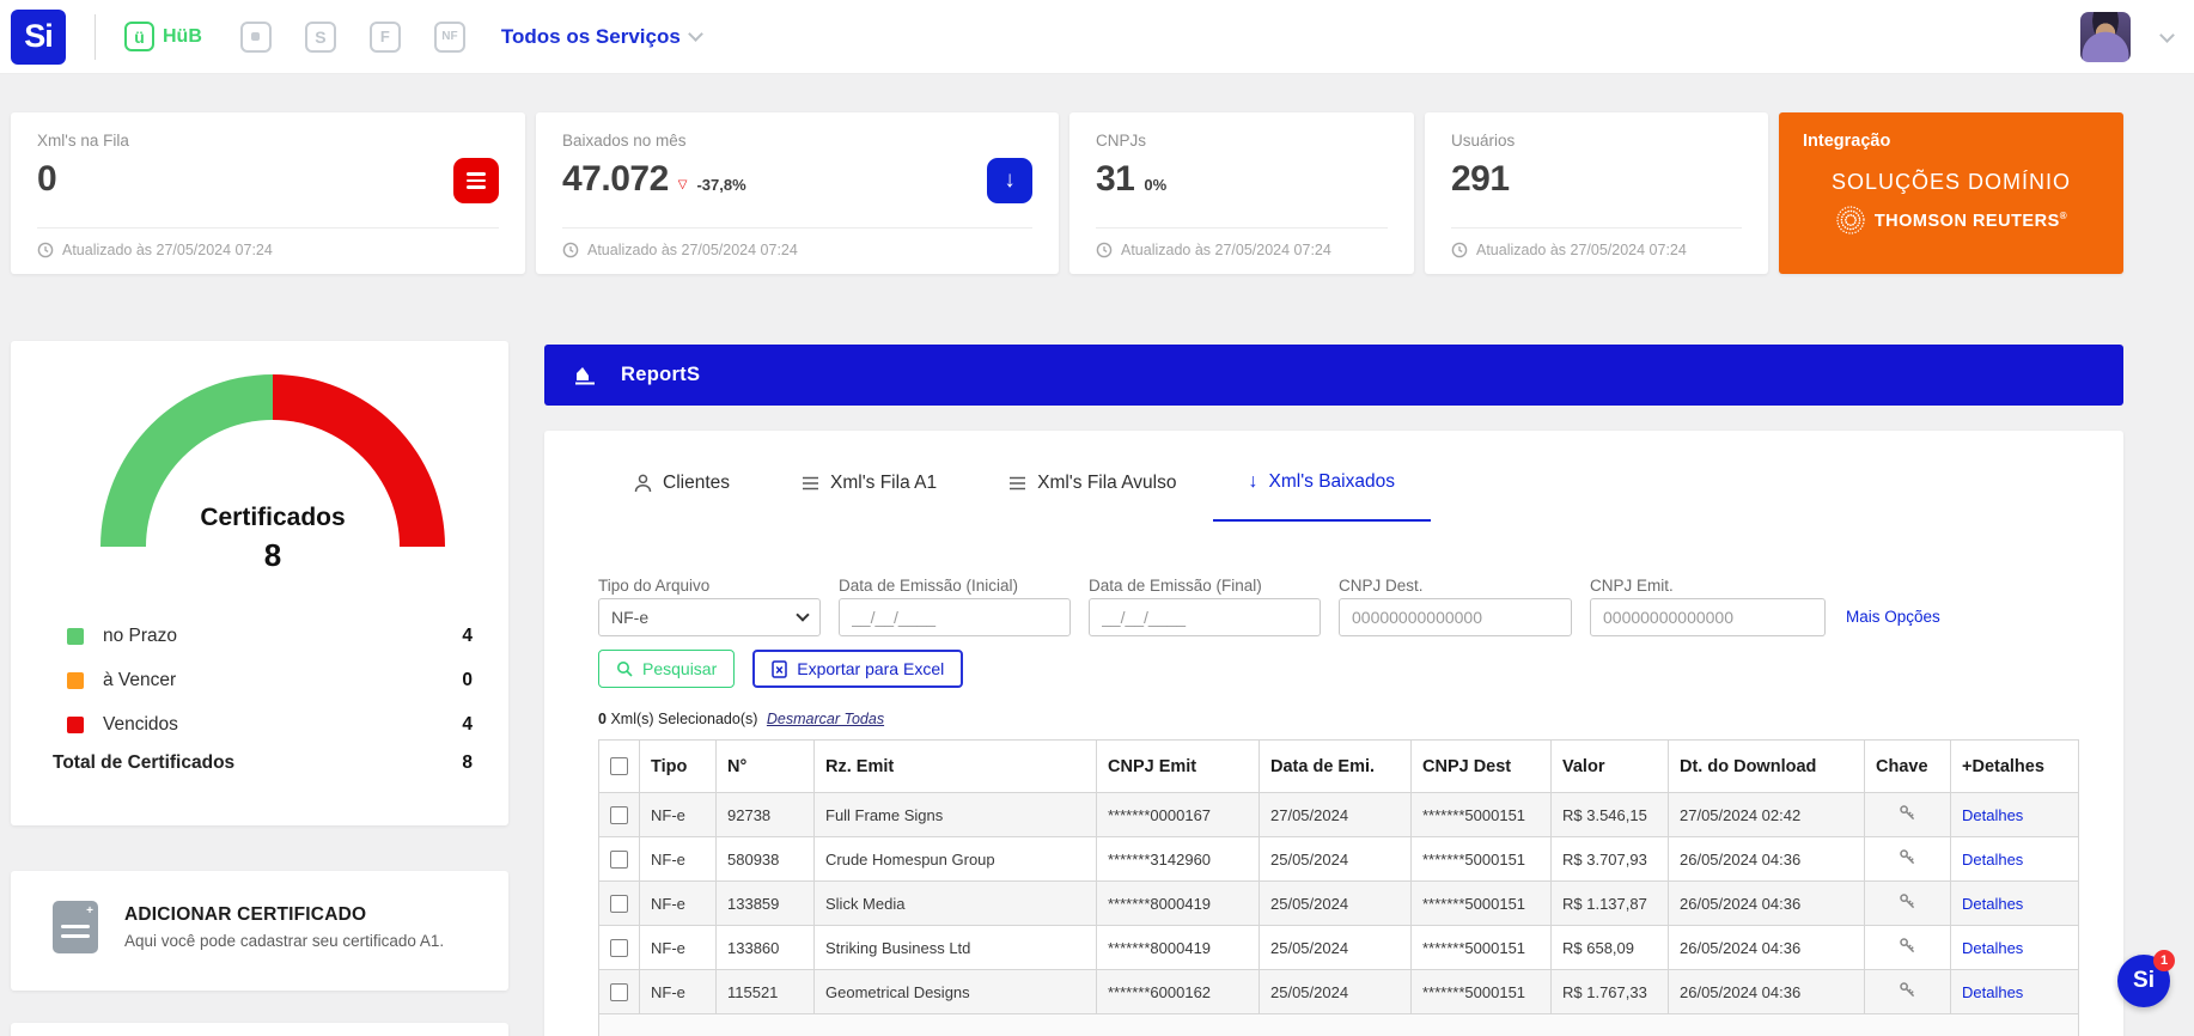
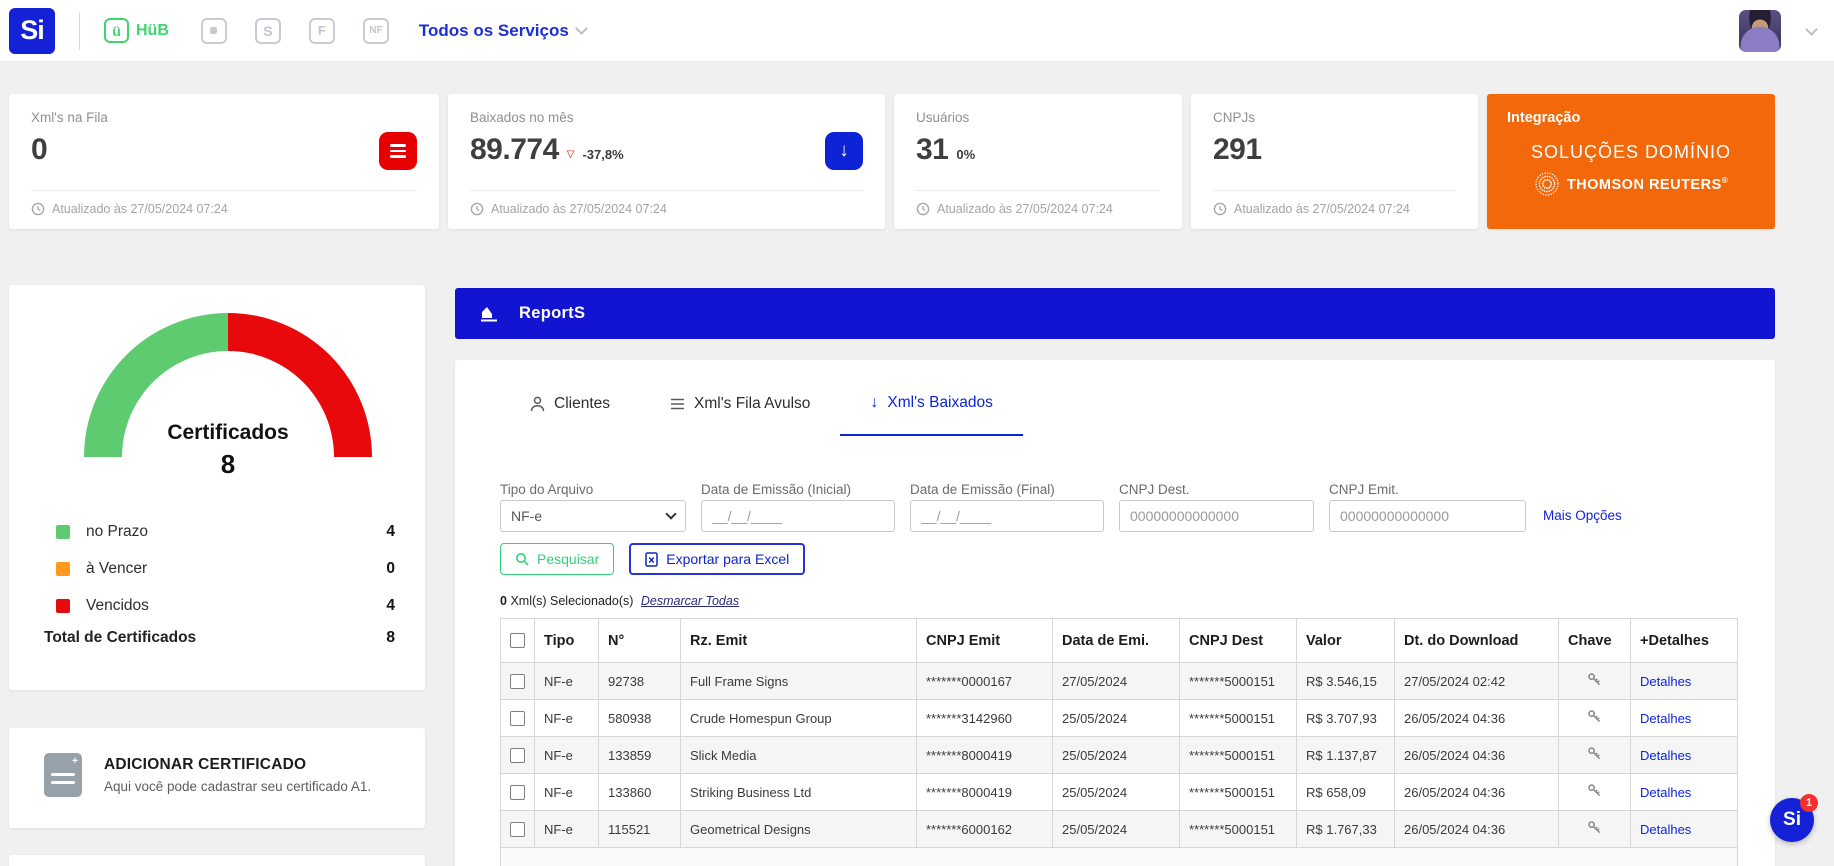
  Si
  ü
  HüB
  S
  F
  NF
  Todos os Serviços
  Xml's na Fila
  0
  Atualizado às 27/05/2024 07:24
  Baixados no mês
- 47.072
+ 89.774
  ▽
  -37,8%
  ↓
  Atualizado às 27/05/2024 07:24
- CNPJs
+ Usuários
  31
  0%
  Atualizado às 27/05/2024 07:24
- Usuários
+ CNPJs
  291
  Atualizado às 27/05/2024 07:24
  Integração
  SOLUÇÕES DOMÍNIO
  THOMSON REUTERS®
  Certificados
  8
  no Prazo
  4
  à Vencer
  0
  Vencidos
  4
  Total de Certificados
  8
  +
  ADICIONAR CERTIFICADO
  Aqui você pode cadastrar seu certificado A1.
  ReportS
  Clientes
- Xml's Fila A1
  Xml's Fila Avulso
  ↓
  Xml's Baixados
  Tipo do Arquivo
  Data de Emissão (Inicial)
  Data de Emissão (Final)
  CNPJ Dest.
  CNPJ Emit.
  NF-e
  __/__/____
  __/__/____
  00000000000000
  00000000000000
  Mais Opções
  Pesquisar
  Exportar para Excel
  0 Xml(s) Selecionado(s) Desmarcar Todas
  	Tipo	N°	Rz. Emit	CNPJ Emit	Data de Emi.	CNPJ Dest	Valor	Dt. do Download	Chave	+Detalhes
  	NF-e	92738	Full Frame Signs	*******0000167	27/05/2024	*******5000151	R$ 3.546,15	27/05/2024 02:42		Detalhes
  	NF-e	580938	Crude Homespun Group	*******3142960	25/05/2024	*******5000151	R$ 3.707,93	26/05/2024 04:36		Detalhes
  	NF-e	133859	Slick Media	*******8000419	25/05/2024	*******5000151	R$ 1.137,87	26/05/2024 04:36		Detalhes
  	NF-e	133860	Striking Business Ltd	*******8000419	25/05/2024	*******5000151	R$ 658,09	26/05/2024 04:36		Detalhes
  	NF-e	115521	Geometrical Designs	*******6000162	25/05/2024	*******5000151	R$ 1.767,33	26/05/2024 04:36		Detalhes
  Si
  1
